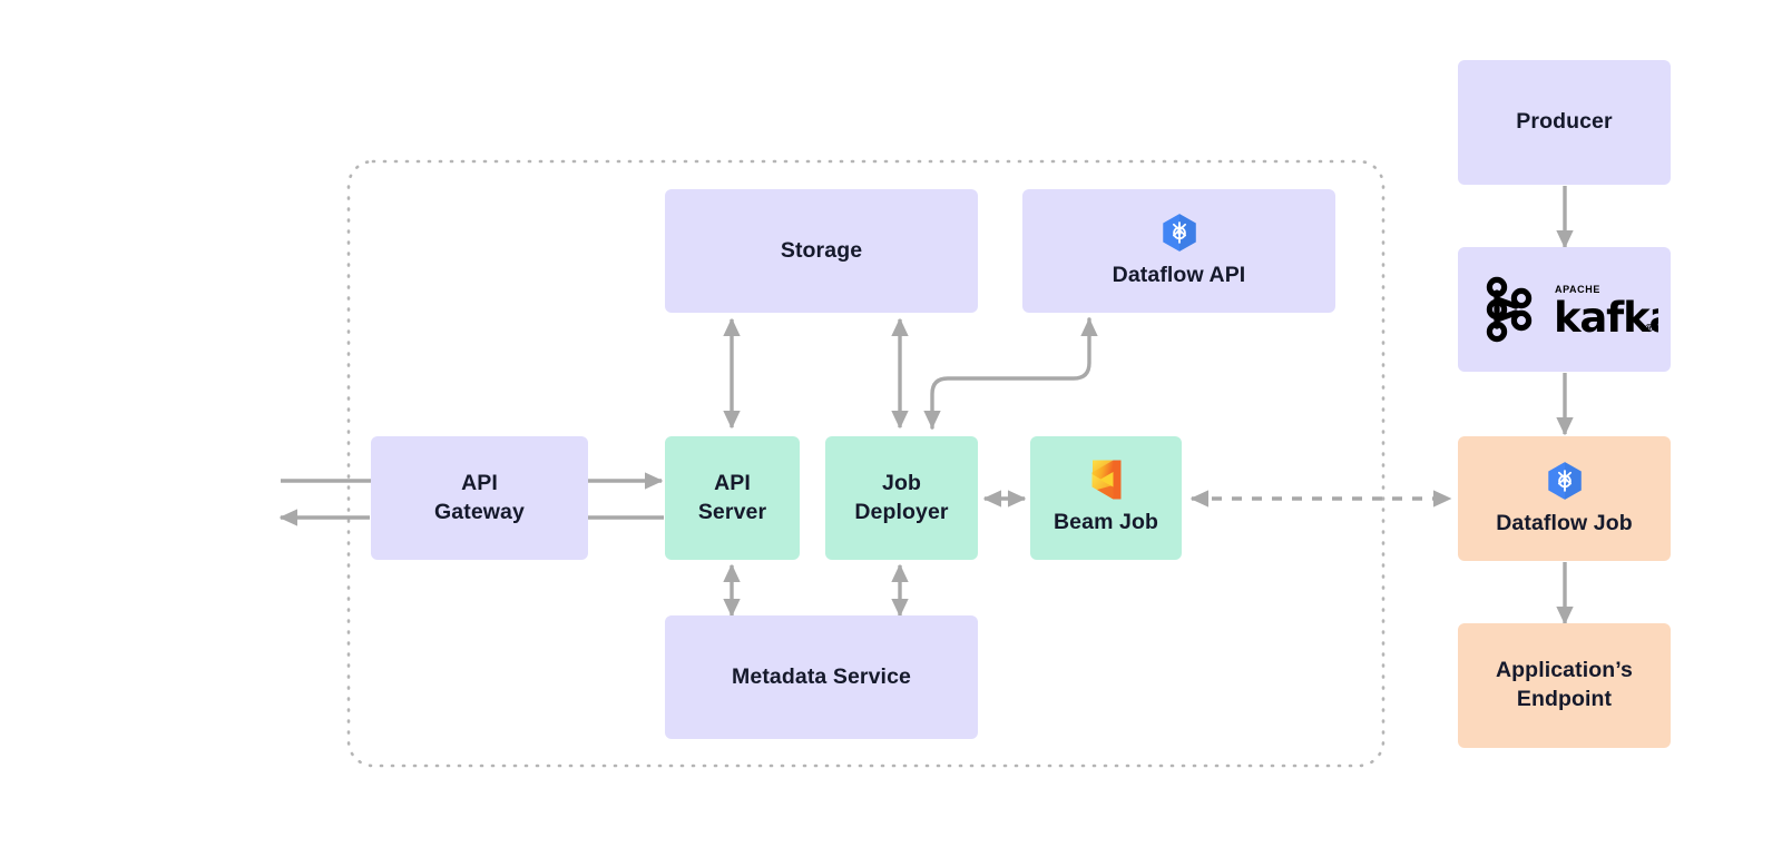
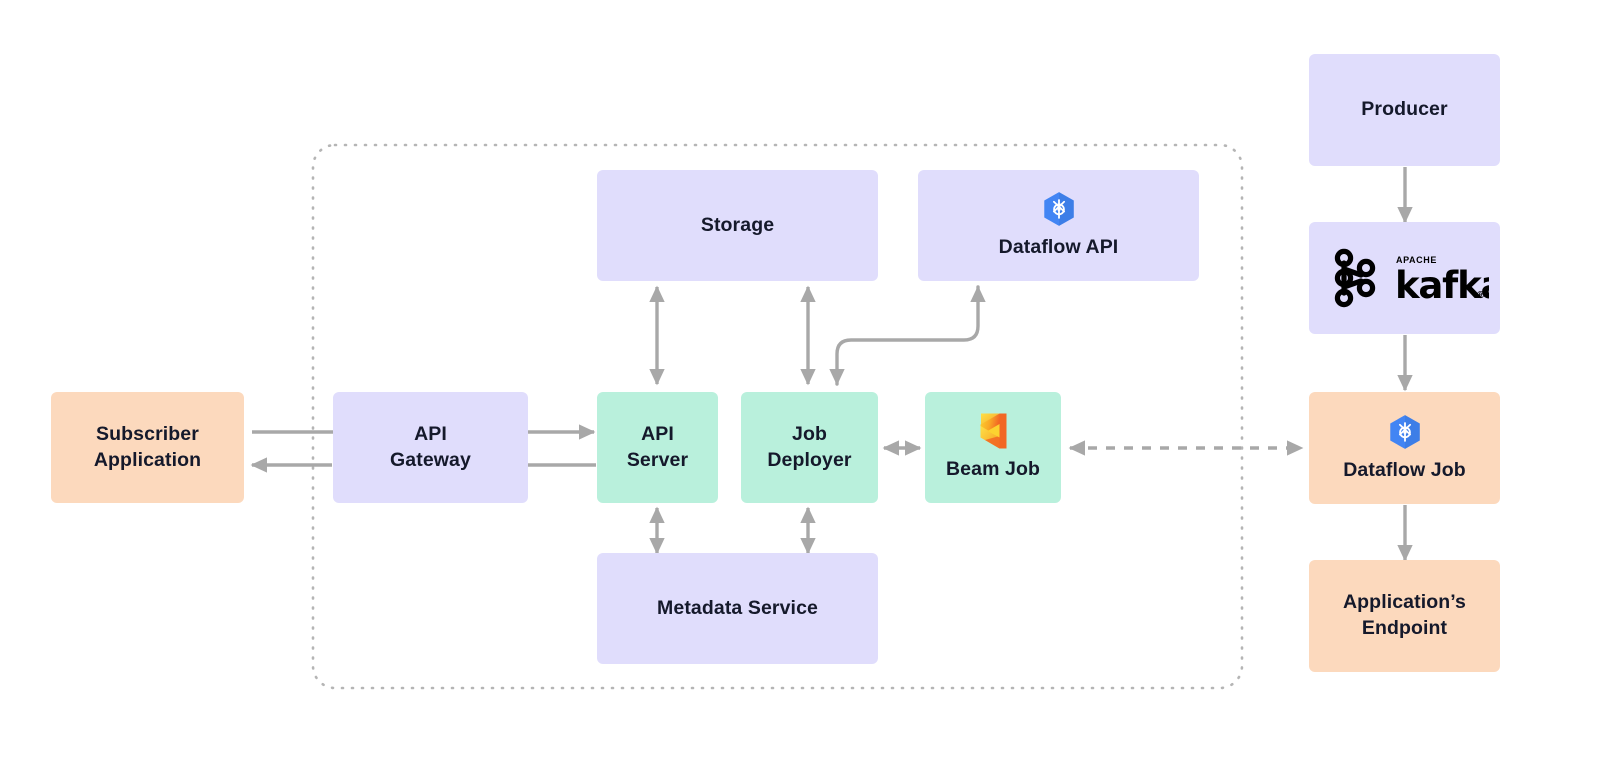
+ Subscriber
+ Application
  API
  Gateway
  Storage
  Dataflow API
  API
  Server
  Job
  Deployer
  Beam Job
  Metadata Service
  Producer
  APACHE
  kafk
  ®
  Dataflow Job
  Application’s
  Endpoint
